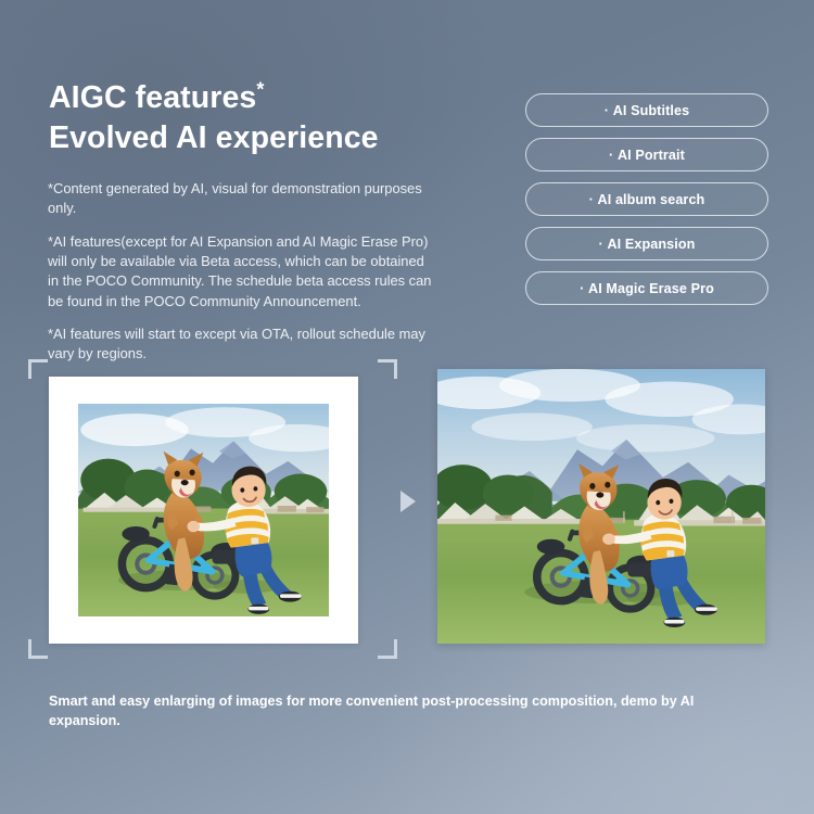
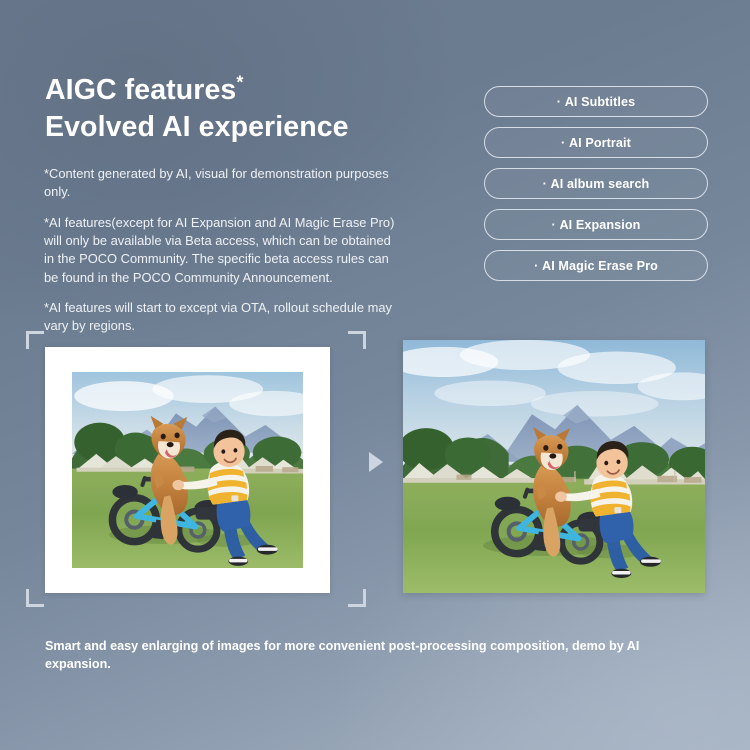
  AIGC features*
  Evolved AI experience
  *Content generated by AI, visual for demonstration purposes only.
- *AI features(except for AI Expansion and AI Magic Erase Pro) will only be available via Beta access, which can be obtained in the POCO Community. The schedule beta access rules can be found in the POCO Community Announcement.
+ *AI features(except for AI Expansion and AI Magic Erase Pro) will only be available via Beta access, which can be obtained in the POCO Community. The specific beta access rules can be found in the POCO Community Announcement.
  *AI features will start to except via OTA, rollout schedule may vary by regions.
  ·
  AI Subtitles
  ·
  AI Portrait
  ·
  AI album search
  ·
  AI Expansion
  ·
  AI Magic Erase Pro
  Smart and easy enlarging of images for more convenient post-processing composition, demo by AI expansion.
